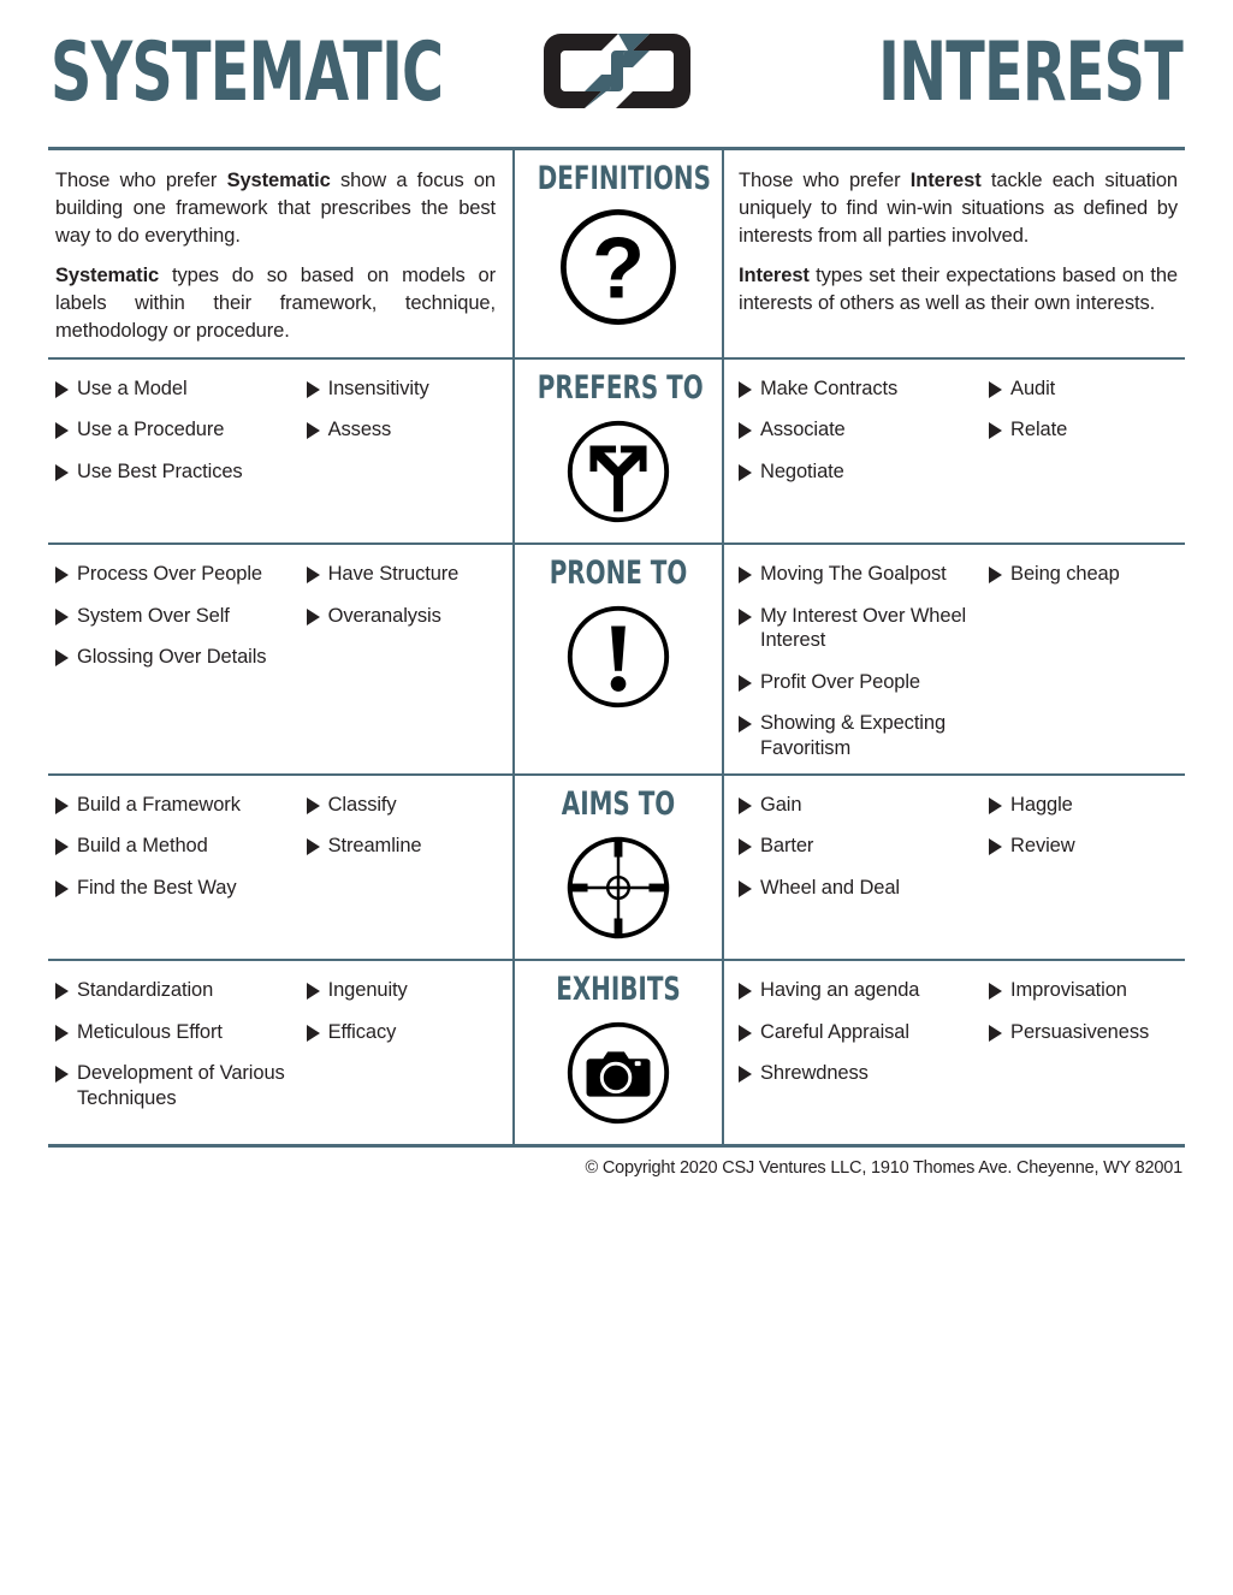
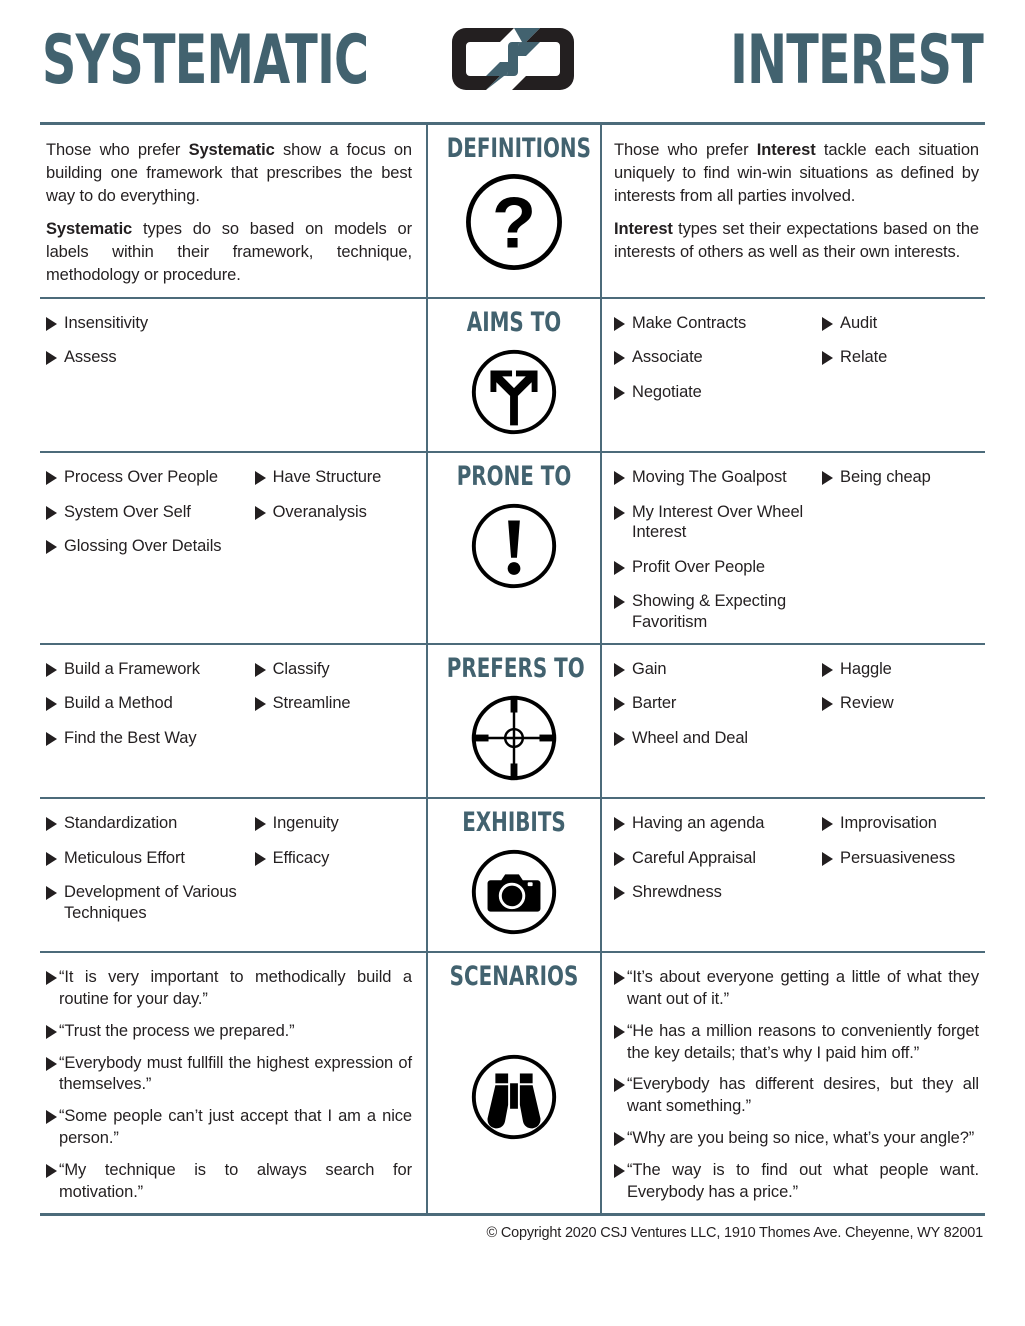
  SYSTEMATIC
  INTEREST
  Those who prefer Systematic show a focus on building one framework that prescribes the best way to do everything.
  Systematic types do so based on models or labels within their framework, technique, methodology or procedure.
  DEFINITIONS
  ?
  Those who prefer Interest tackle each situation uniquely to find win-win situations as defined by interests from all parties involved.
  Interest types set their expectations based on the interests of others as well as their own interests.
- Use a Model
- Use a Procedure
- Use Best Practices
  Insensitivity
  Assess
- PREFERS TO
+ AIMS TO
  Make Contracts
  Associate
  Negotiate
  Audit
  Relate
  Process Over People
  System Over Self
  Glossing Over Details
  Have Structure
  Overanalysis
  PRONE TO
  Moving The Goalpost
  My Interest Over Wheel Interest
  Profit Over People
  Showing & Expecting Favoritism
  Being cheap
  Build a Framework
  Build a Method
  Find the Best Way
  Classify
  Streamline
- AIMS TO
+ PREFERS TO
  Gain
  Barter
  Wheel and Deal
  Haggle
  Review
  Standardization
  Meticulous Effort
  Development of Various Techniques
  Ingenuity
  Efficacy
  EXHIBITS
  Having an agenda
  Careful Appraisal
  Shrewdness
  Improvisation
  Persuasiveness
+ “It is very important to methodically build a routine for your day.”
+ “Trust the process we prepared.”
+ “Everybody must fullfill the highest expression of themselves.”
+ “Some people can’t just accept that I am a nice person.”
+ “My technique is to always search for motivation.”
+ SCENARIOS
+ “It’s about everyone getting a little of what they want out of it.”
+ “He has a million reasons to conveniently forget the key details; that’s why I paid him off.”
+ “Everybody has different desires, but they all want something.”
+ “Why are you being so nice, what’s your angle?”
+ “The way is to find out what people want. Everybody has a price.”
  © Copyright 2020 CSJ Ventures LLC, 1910 Thomes Ave. Cheyenne, WY 82001
